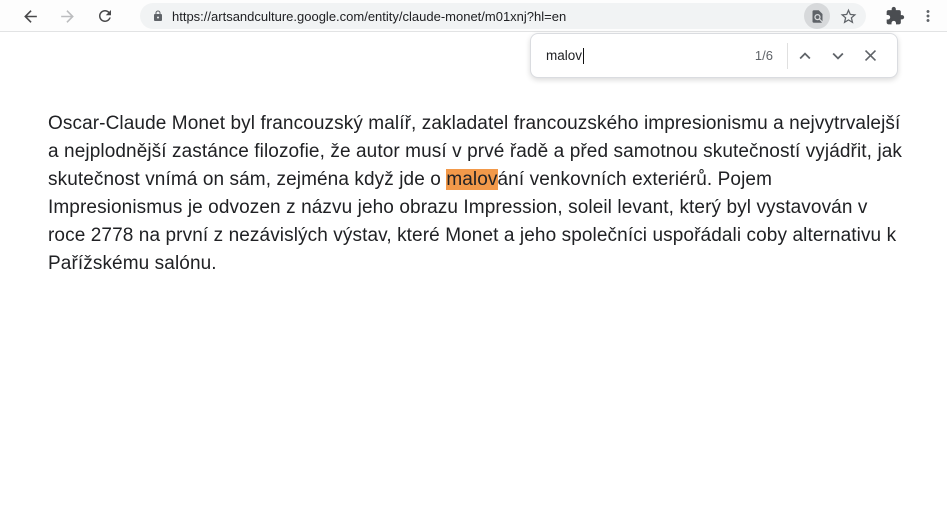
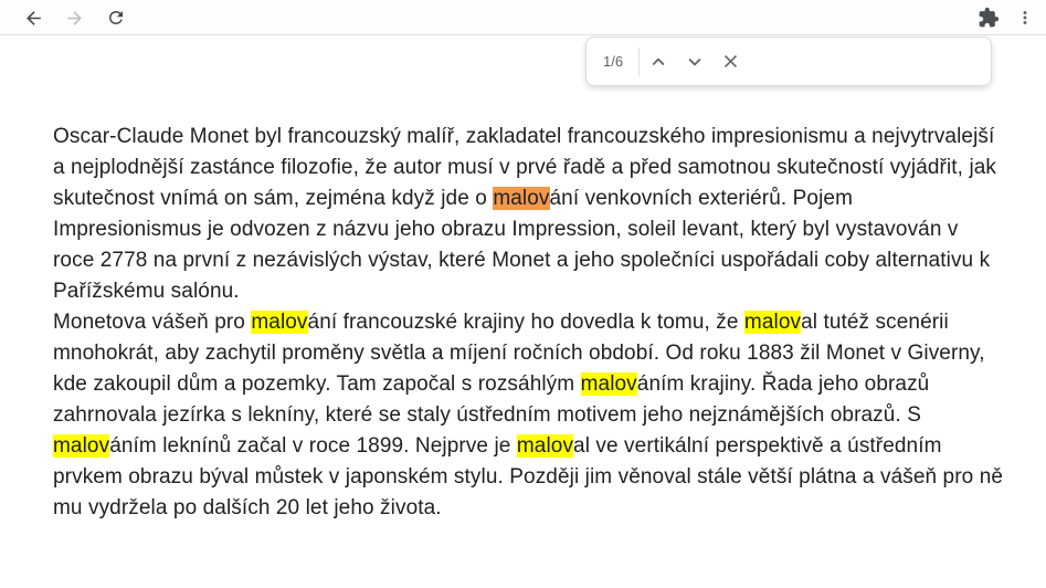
- https://artsandculture.google.com/entity/claude-monet/m01xnj?hl=en
- malov
  1/6
  Oscar-Claude Monet byl francouzský malíř, zakladatel francouzského impresionismu a nejvytrvalejší a nejplodnější zastánce filozofie, že autor musí v prvé řadě a před samotnou skutečností vyjádřit, jak skutečnost vnímá on sám, zejména když jde o malování venkovních exteriérů. Pojem Impresionismus je odvozen z názvu jeho obrazu Impression, soleil levant, který byl vystavován v roce 2778 na první z nezávislých výstav, které Monet a jeho společníci uspořádali coby alternativu k Pařížskému salónu.
+ Monetova vášeň pro malování francouzské krajiny ho dovedla k tomu, že maloval tutéž scenérii mnohokrát, aby zachytil proměny světla a míjení ročních období. Od roku 1883 žil Monet v Giverny, kde zakoupil dům a pozemky. Tam započal s rozsáhlým malováním krajiny. Řada jeho obrazů zahrnovala jezírka s lekníny, které se staly ústředním motivem jeho nejznámějších obrazů. S malováním leknínů začal v roce 1899. Nejprve je maloval ve vertikální perspektivě a ústředním prvkem obrazu býval můstek v japonském stylu. Později jim věnoval stále větší plátna a vášeň pro ně mu vydržela po dalších 20 let jeho života.
